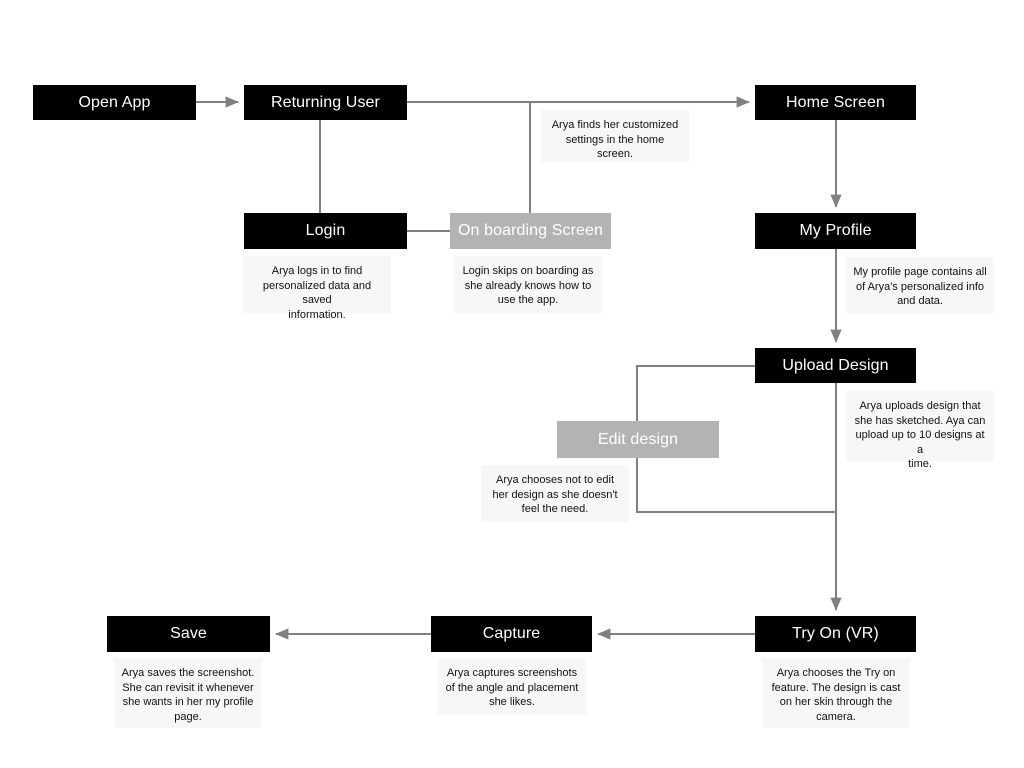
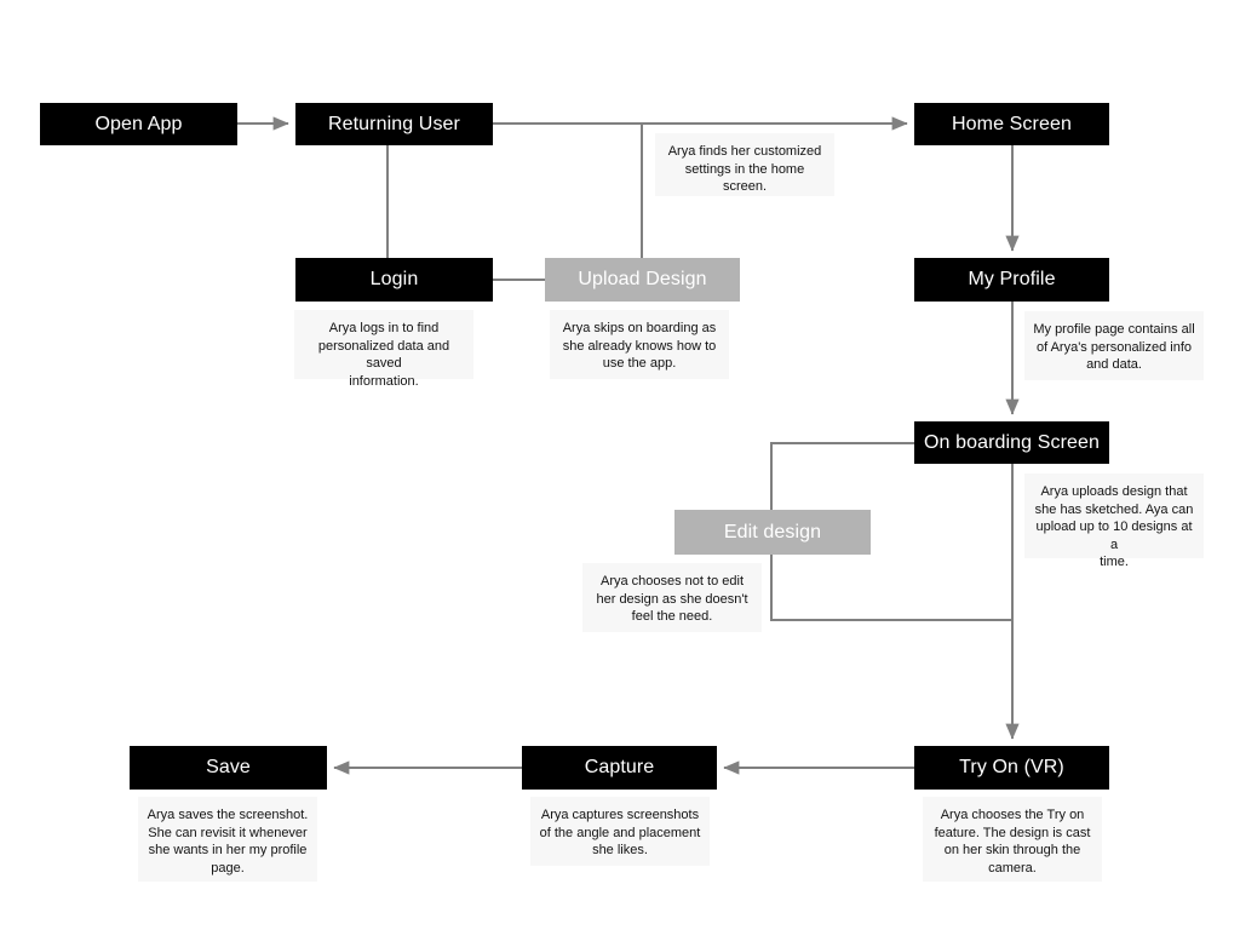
  Open App
  Returning User
  Home Screen
  Login
- On boarding Screen
+ Upload Design
  My Profile
- Upload Design
+ On boarding Screen
  Edit design
  Save
  Capture
  Try On (VR)
  Arya finds her customized
  settings in the home screen.
  Arya logs in to find
  personalized data and saved
  information.
- Login skips on boarding as
+ Arya skips on boarding as
  she already knows how to
  use the app.
  My profile page contains all
  of Arya's personalized info
  and data.
  Arya uploads design that
  she has sketched. Aya can
  upload up to 10 designs at a
  time.
  Arya chooses not to edit
  her design as she doesn't
  feel the need.
  Arya saves the screenshot.
  She can revisit it whenever
  she wants in her my profile
  page.
  Arya captures screenshots
  of the angle and placement
  she likes.
  Arya chooses the Try on
  feature. The design is cast
  on her skin through the
  camera.
